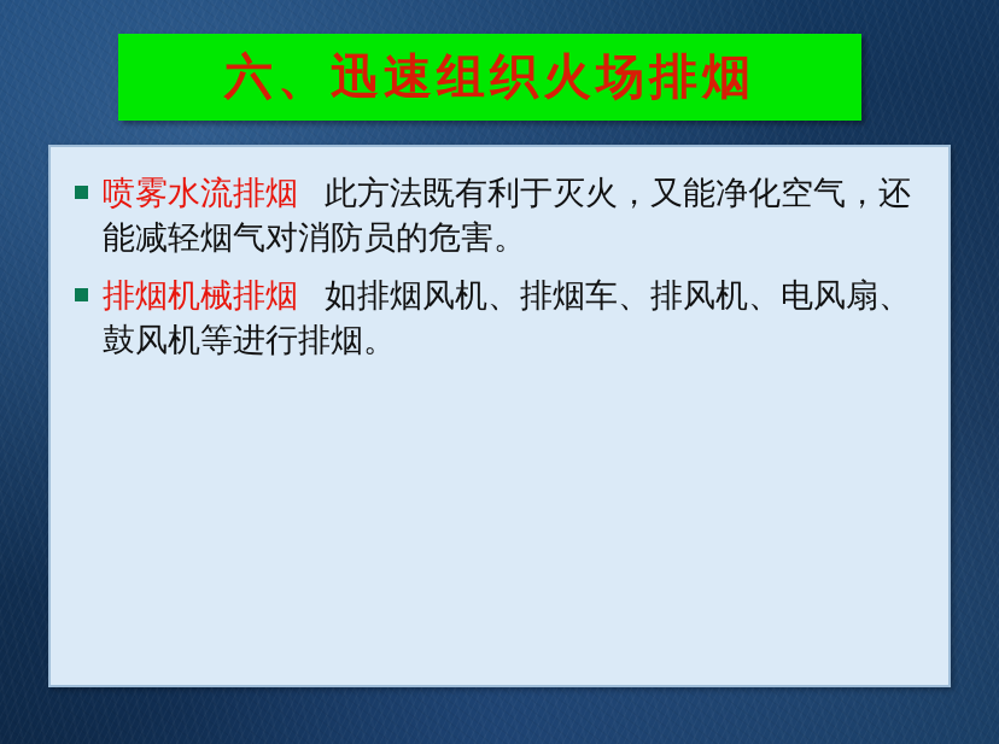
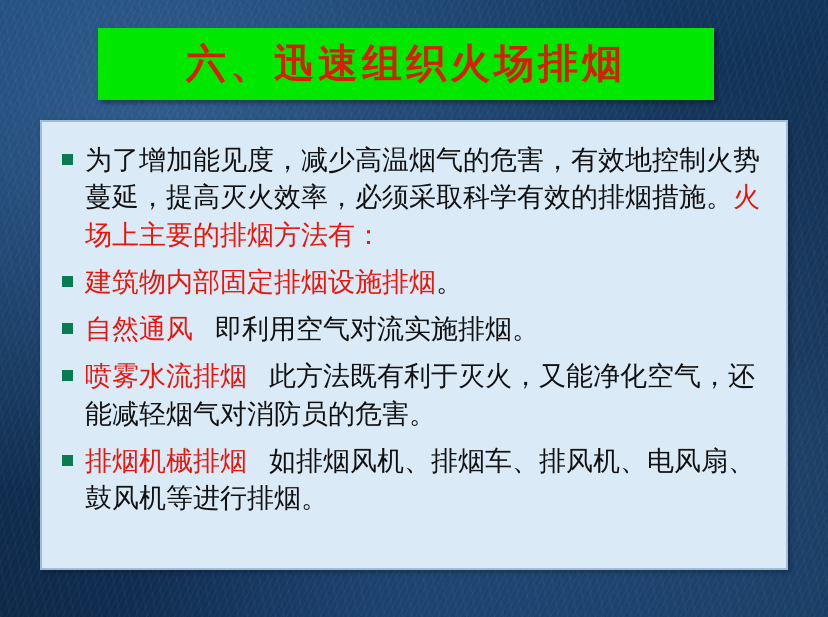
  六、迅速组织火场排烟
+ 为了增加能见度，减少高温烟气的危害，有效地控制火势蔓延，提高灭火效率，必须采取科学有效的排烟措施。火场上主要的排烟方法有：
+ 建筑物内部固定排烟设施排烟。
+ 自然通风 即利用空气对流实施排烟。
  喷雾水流排烟 此方法既有利于灭火，又能净化空气，还能减轻烟气对消防员的危害。
  排烟机械排烟 如排烟风机、排烟车、排风机、电风扇、鼓风机等进行排烟。
